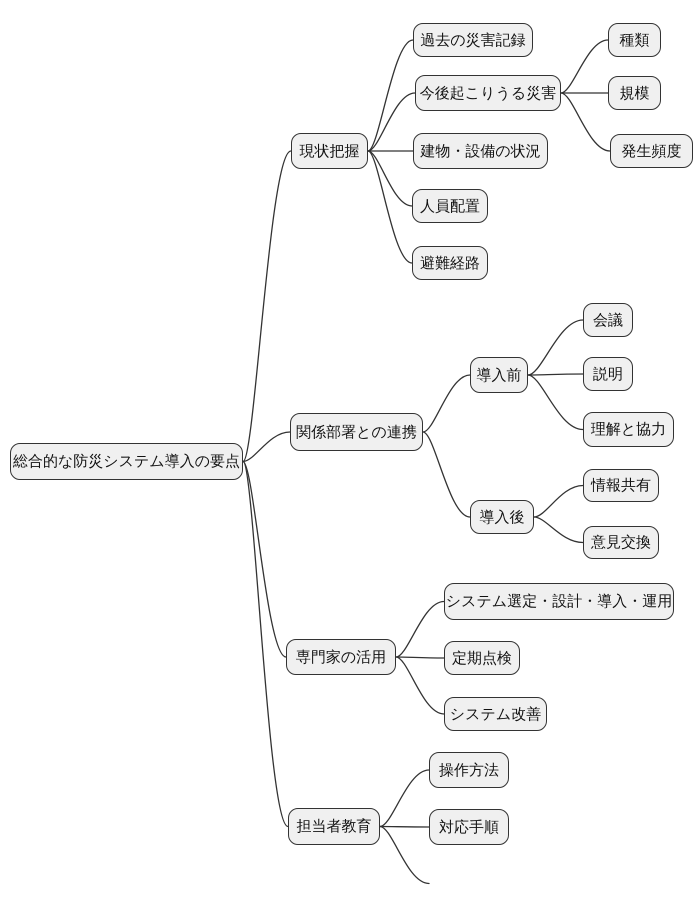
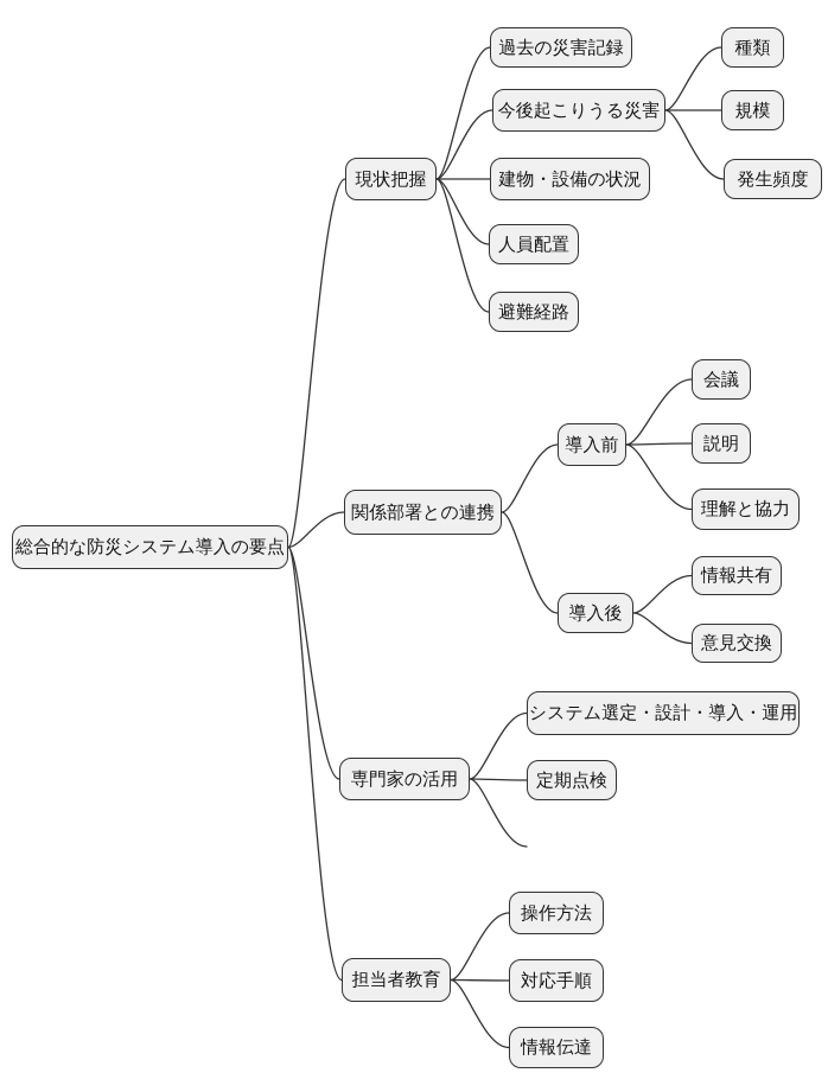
  総合的な防災システム導入の要点
  現状把握
  過去の災害記録
  今後起こりうる災害
  種類
  規模
  発生頻度
  建物・設備の状況
  人員配置
  避難経路
  関係部署との連携
  導入前
  会議
  説明
  理解と協力
  導入後
  情報共有
  意見交換
  専門家の活用
  システム選定・設計・導入・運用
  定期点検
- システム改善
  担当者教育
  操作方法
  対応手順
+ 情報伝達
